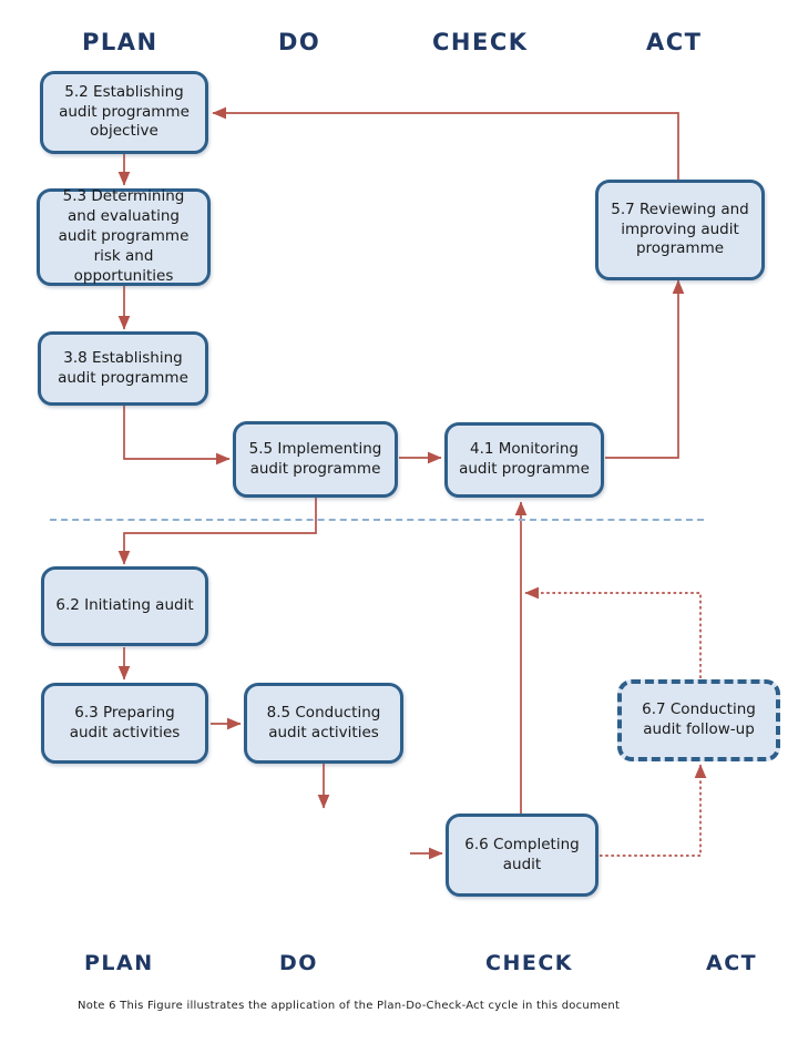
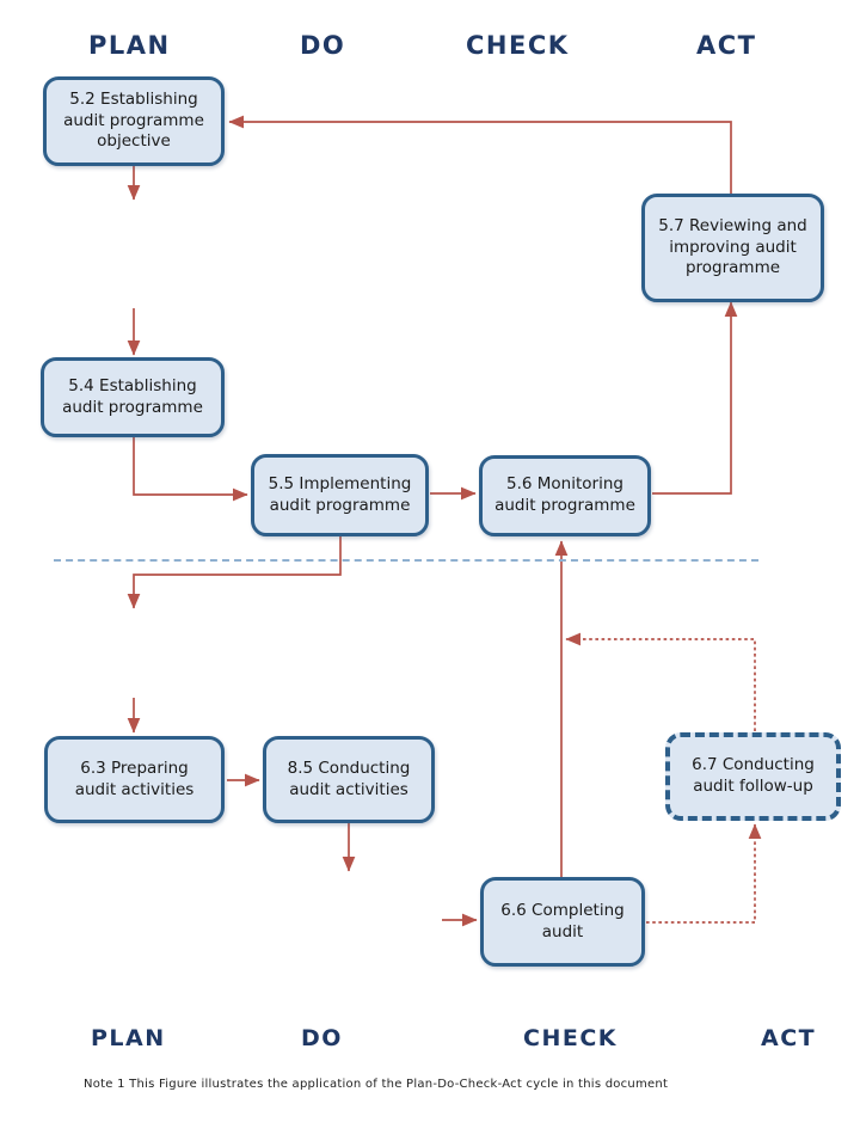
  PLAN
  DO
  CHECK
  ACT
  5.2 Establishing audit programme objective
- 5.3 Determining and evaluating audit programme risk and opportunities
- 3.8 Establishing audit programme
+ 5.4 Establishing audit programme
  5.5 Implementing audit programme
- 4.1 Monitoring audit programme
+ 5.6 Monitoring audit programme
  5.7 Reviewing and improving audit programme
- 6.2 Initiating audit
  6.3 Preparing audit activities
  8.5 Conducting audit activities
  6.6 Completing audit
  6.7 Conducting audit follow-up
  PLAN
  DO
  CHECK
  ACT
- Note 6 This Figure illustrates the application of the Plan-Do-Check-Act cycle in this document
+ Note 1 This Figure illustrates the application of the Plan-Do-Check-Act cycle in this document
